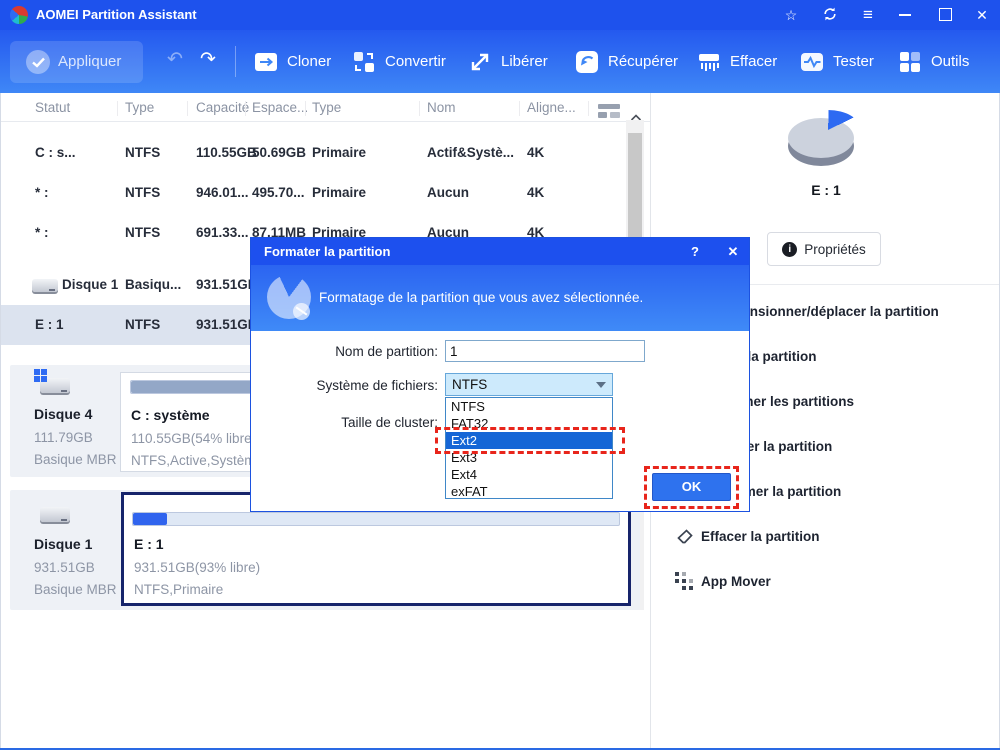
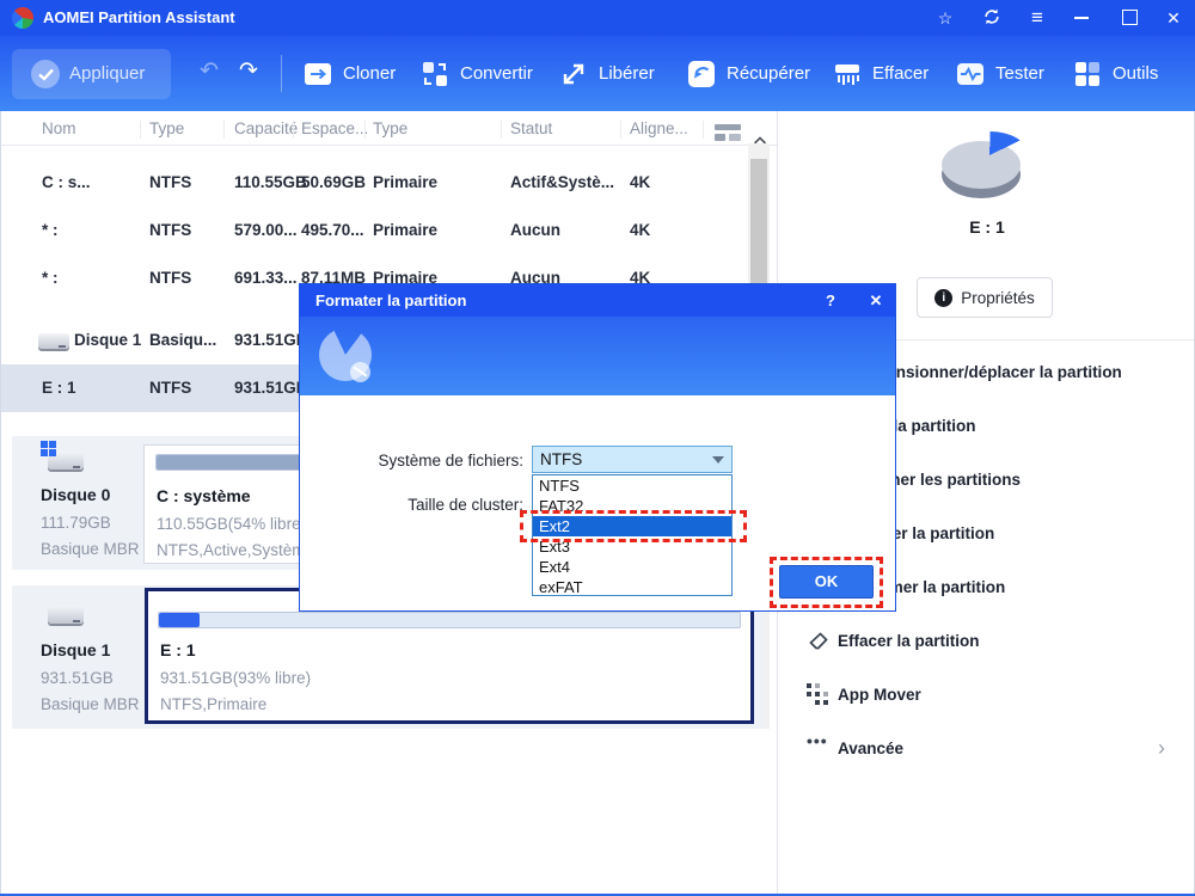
  AOMEI Partition Assistant
  ☆
  ≡
  ✕
  Appliquer
  ↶
  ↷
  Cloner
  Convertir
  Libérer
  Récupérer
  Effacer
  Tester
  Outils
- Statut
+ Nom
  Type
  Capacit
  Espace...
  Type
- Nom
+ Statut
  Aligne...
  C : s...
  NTFS
  110.55GB
  50.69GB
  Primaire
  Actif&Systè...
  4K
  * :
  NTFS
- 946.01...
+ 579.00...
  495.70...
  Primaire
  Aucun
  4K
  * :
  NTFS
  691.33...
  87.11MB
  Primaire
  Aucun
  4K
  Disque 1
  Basiqu...
  931.51G
  E : 1
  NTFS
  931.51G
- Disque 4
+ Disque 0
  111.79GB
  Basique MBR
  C : système
  110.55GB(54% libre
  NTFS,Active,Systè
  Disque 1
  931.51GB
  Basique MBR
  E : 1
  931.51GB(93% libre)
  NTFS,Primaire
  E : 1
  i
  Propriétés
  nsionner/déplacer la partition
  Effacer la partition
  App Mover
+ •••
+ Avancée
+ ›
  Formater la partition
  ?
  ✕
- Formatage de la partition que vous avez sélectionnée.
- Nom de partition:
- 1
  Système de fichiers:
  NTFS
  Taille de cluster:
  NTFS
  FAT32
  Ext2
  Ext3
  Ext4
  exFAT
  OK
